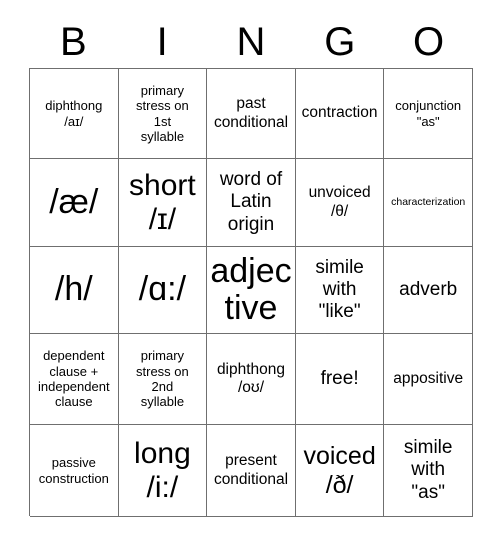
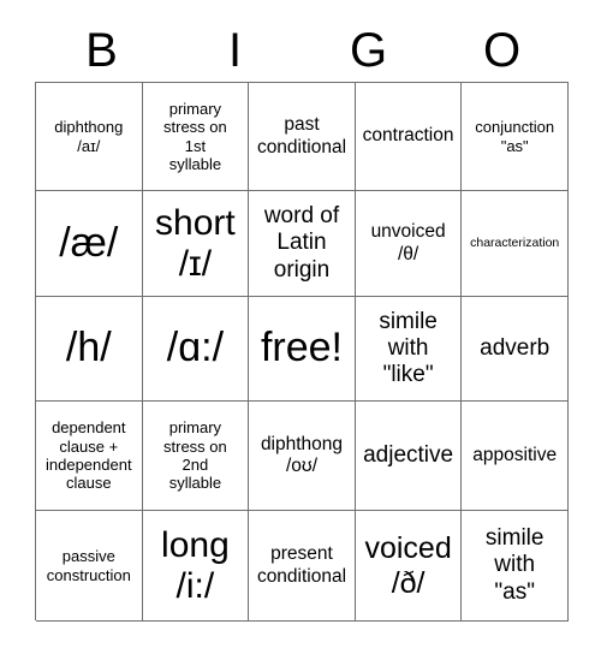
  B
  I
- N
  G
  O
  diphthong
  /aɪ/
  primary
  stress on
  1st
  syllable
  past
  conditional
  contraction
  conjunction
  "as"
  /æ/
  short
  /ɪ/
  word of
  Latin
  origin
  unvoiced
  /θ/
  characterization
  /h/
  /ɑ:/
- adjective
+ free!
  simile
  with
  "like"
  adverb
  dependent
  clause +
  independent
  clause
  primary
  stress on
  2nd
  syllable
  diphthong
  /oʊ/
- free!
+ adjective
  appositive
  passive
  construction
  long
  /i:/
  present
  conditional
  voiced
  /ð/
  simile
  with
  "as"
